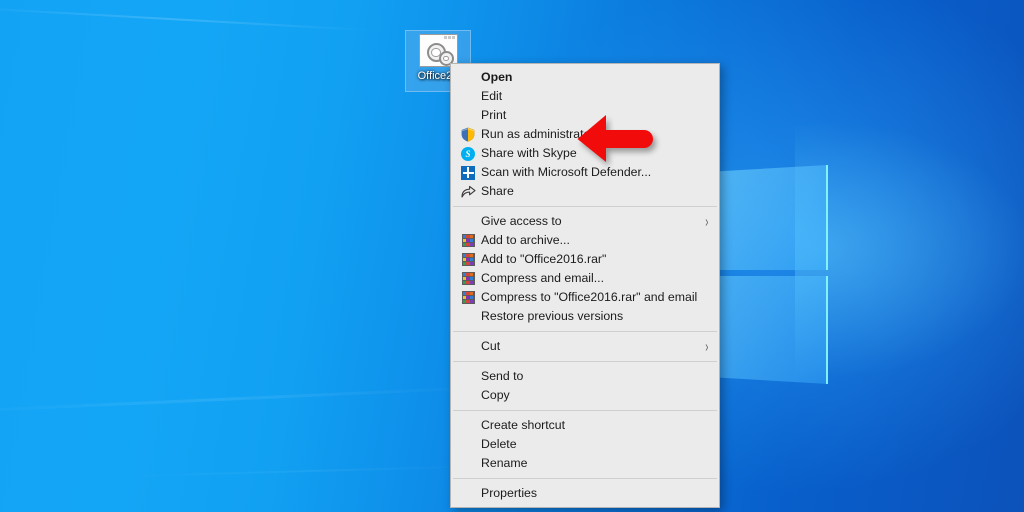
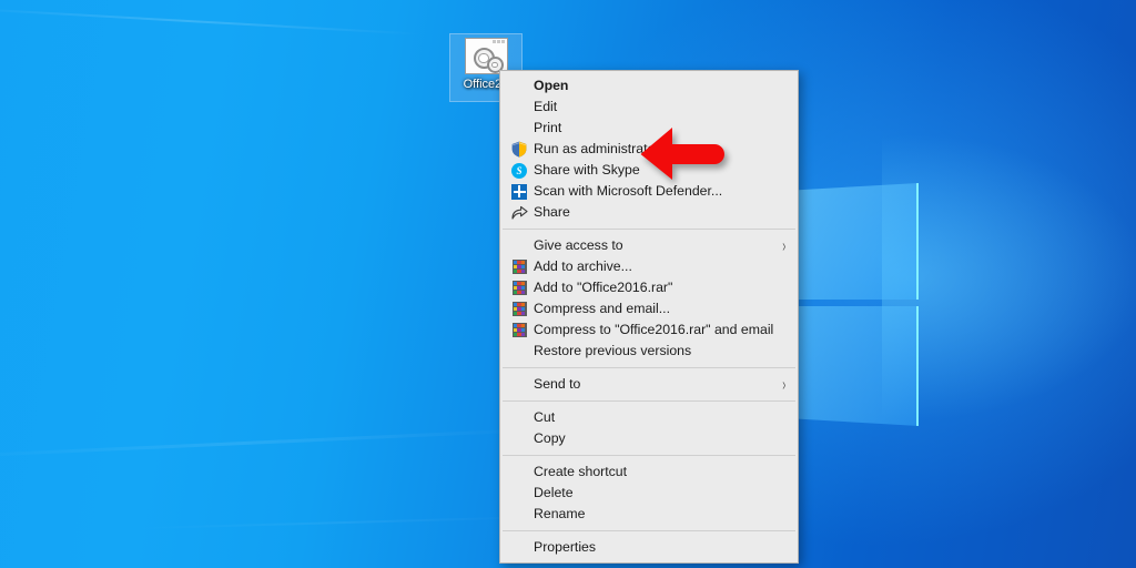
  Office
  Open
  Edit
  Print
  Run as administrat
  S
  Share with Skype
  Scan with Microsoft Defender...
  Share
  Give access to
  ›
  Add to archive...
  Add to "Office2016.rar"
  Compress and email...
  Compress to "Office2016.rar" and email
  Restore previous versions
- Cut
+ Send to
  ›
- Send to
+ Cut
  Copy
  Create shortcut
  Delete
  Rename
  Properties
